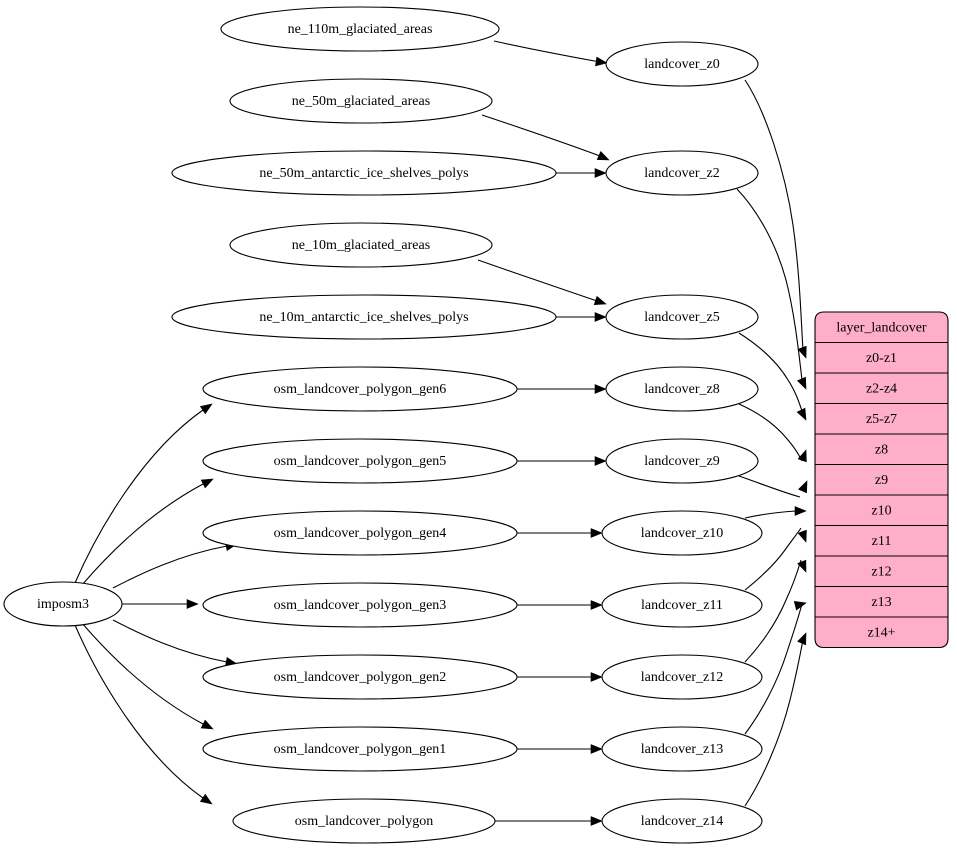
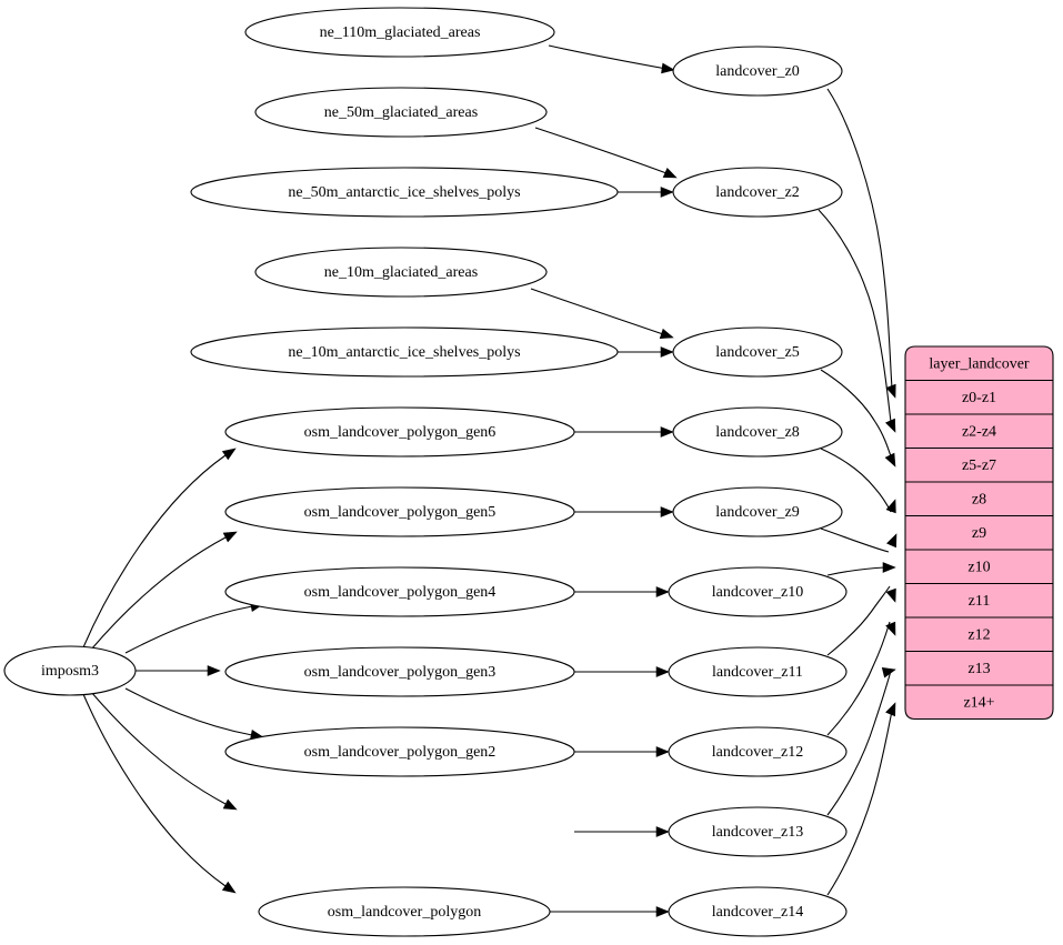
  imposm3
  ne_110m_glaciated_areas
  ne_50m_glaciated_areas
  ne_50m_antarctic_ice_shelves_polys
  ne_10m_glaciated_areas
  ne_10m_antarctic_ice_shelves_polys
  osm_landcover_polygon_gen6
  osm_landcover_polygon_gen5
  osm_landcover_polygon_gen4
  osm_landcover_polygon_gen3
  osm_landcover_polygon_gen2
- osm_landcover_polygon_gen1
  osm_landcover_polygon
  landcover_z0
  landcover_z2
  landcover_z5
  landcover_z8
  landcover_z9
  landcover_z10
  landcover_z11
  landcover_z12
  landcover_z13
  landcover_z14
  layer_landcover
  z0-z1
  z2-z4
  z5-z7
  z8
  z9
  z10
  z11
  z12
  z13
  z14+
